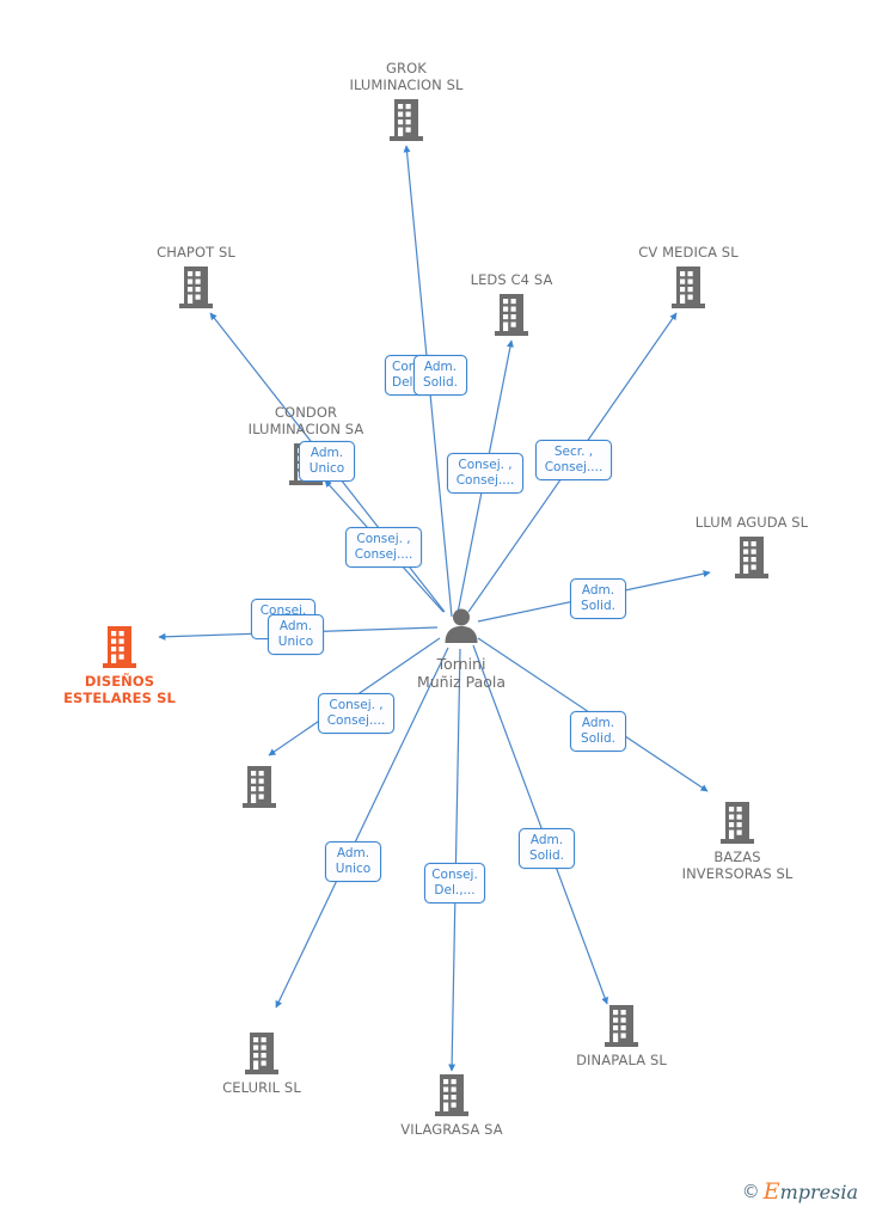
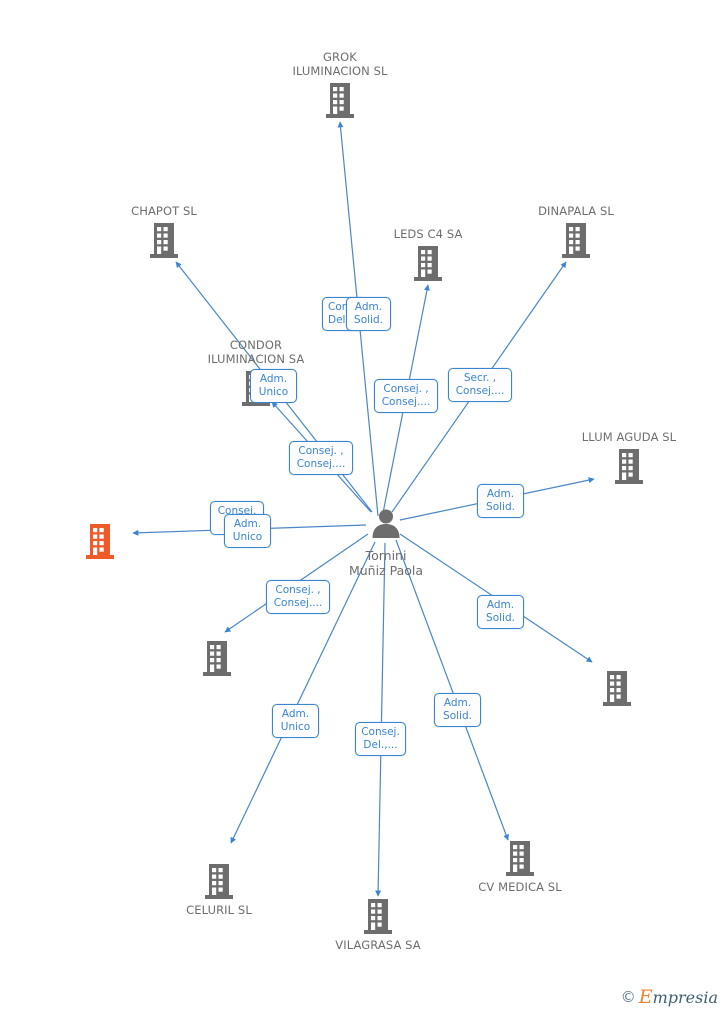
  GROK
  ILUMINACION SL
  CHAPOT SL
  LEDS C4 SA
- CV MEDICA SL
+ DINAPALA SL
  CONDOR
  ILUMINACION SA
  LLUM AGUDA SL
- DISEÑOS
- ESTELARES SL
- BAZAS
- INVERSORAS SL
- DINAPALA SL
+ CV MEDICA SL
  CELURIL SL
  VILAGRASA SA
  Tornini
  Muñiz Paola
  Adm.
  Solid.
  Secr. ,
  Consej....
  Consej. ,
  Consej....
  Adm.
  Unico
  Consej. ,
  Consej....
  Adm.
  Solid.
  Consej.
  Adm.
  Unico
  Consej. ,
  Consej....
  Adm.
  Solid.
  Adm.
  Unico
  Adm.
  Solid.
  Consej.
  Del.,...
  ©
  Empresia
